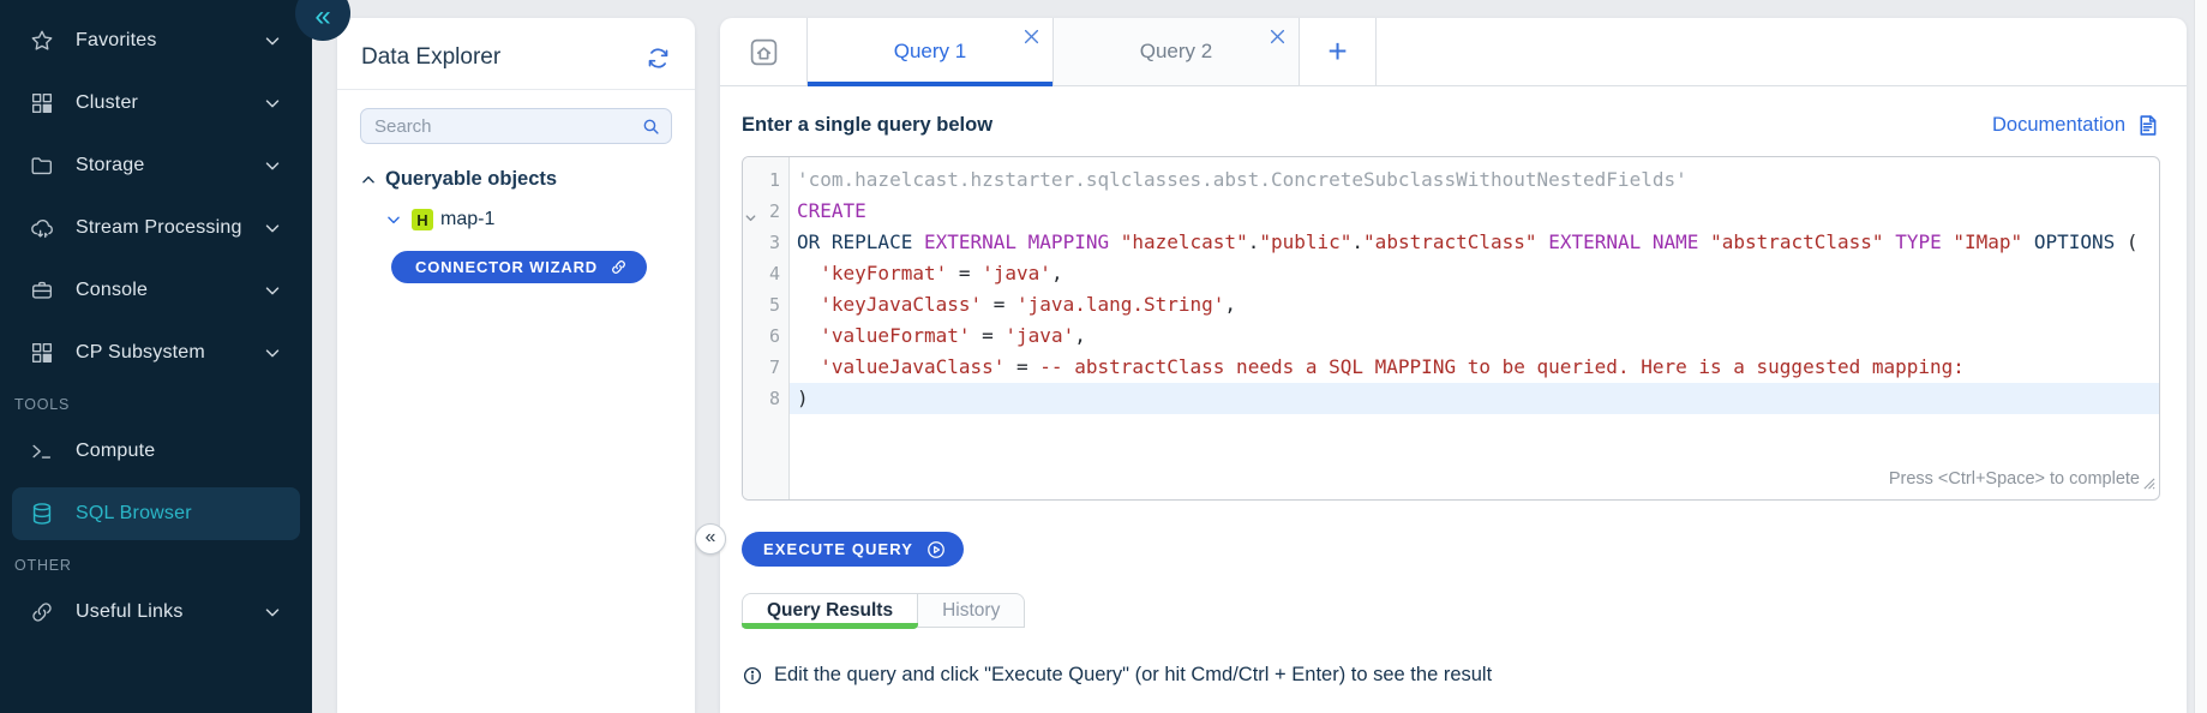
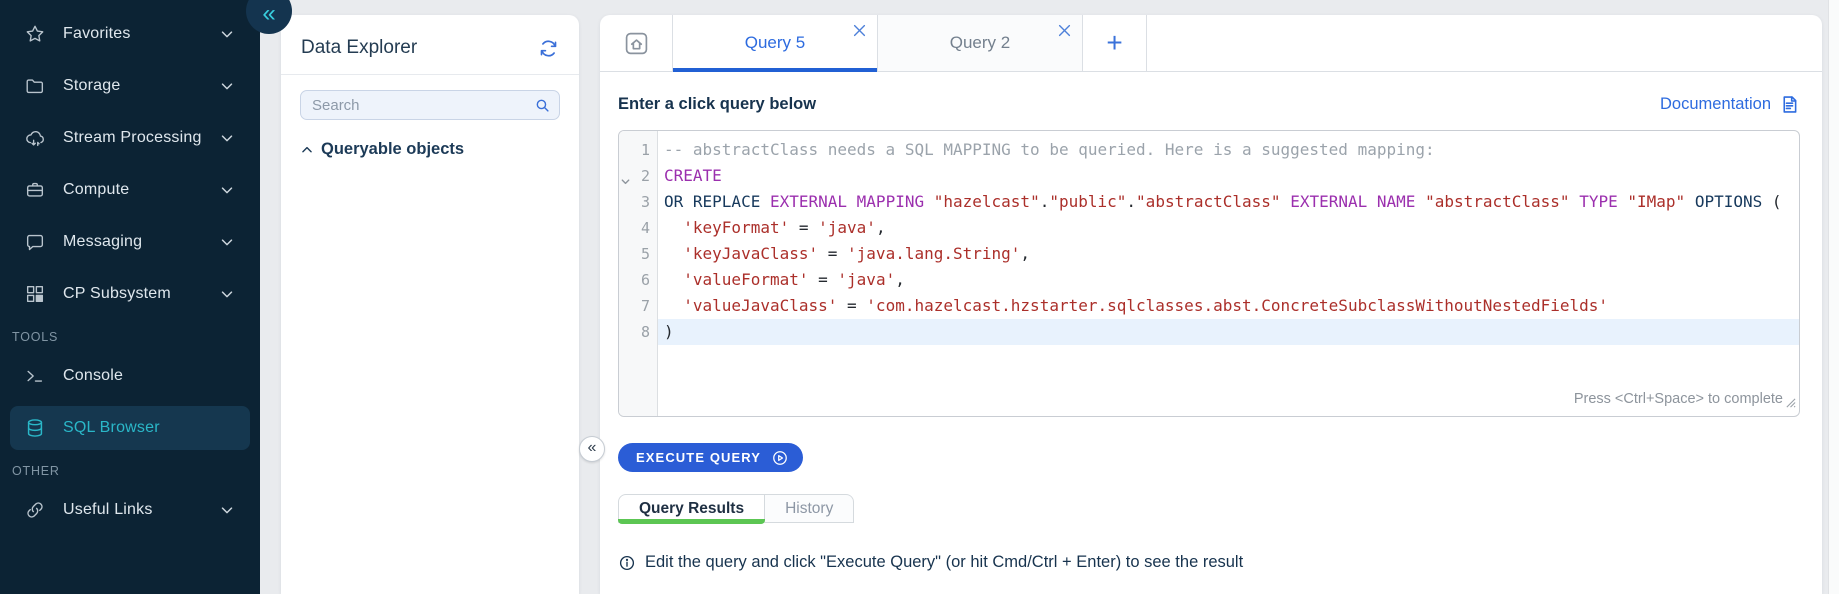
  Favorites
- Cluster
  Storage
  Stream Processing
- Console
+ Compute
+ Messaging
  CP Subsystem
  TOOLS
- Compute
+ Console
  SQL Browser
  OTHER
  Useful Links
  «
  Data Explorer
  Search
  Queryable objects
- H
- map-1
- CONNECTOR WIZARD
  «
- Query 1
+ Query 5
  Query 2
  +
- Enter a single query below
+ Enter a click query below
  Documentation
  1
  2
  3
  4
  5
  6
  7
  8
- 'com.hazelcast.hzstarter.sqlclasses.abst.ConcreteSubclassWithoutNestedFields'
+ -- abstractClass needs a SQL MAPPING to be queried. Here is a suggested mapping:
  CREATE
  OR REPLACE EXTERNAL MAPPING "hazelcast"."public"."abstractClass" EXTERNAL NAME "abstractClass" TYPE "IMap" OPTIONS (
  'keyFormat' = 'java',
  'keyJavaClass' = 'java.lang.String',
  'valueFormat' = 'java',
- 'valueJavaClass' = -- abstractClass needs a SQL MAPPING to be queried. Here is a suggested mapping:
+ 'valueJavaClass' = 'com.hazelcast.hzstarter.sqlclasses.abst.ConcreteSubclassWithoutNestedFields'
  )
  Press <Ctrl+Space> to complete
  EXECUTE QUERY
  Query Results
  History
  Edit the query and click "Execute Query" (or hit Cmd/Ctrl + Enter) to see the result
